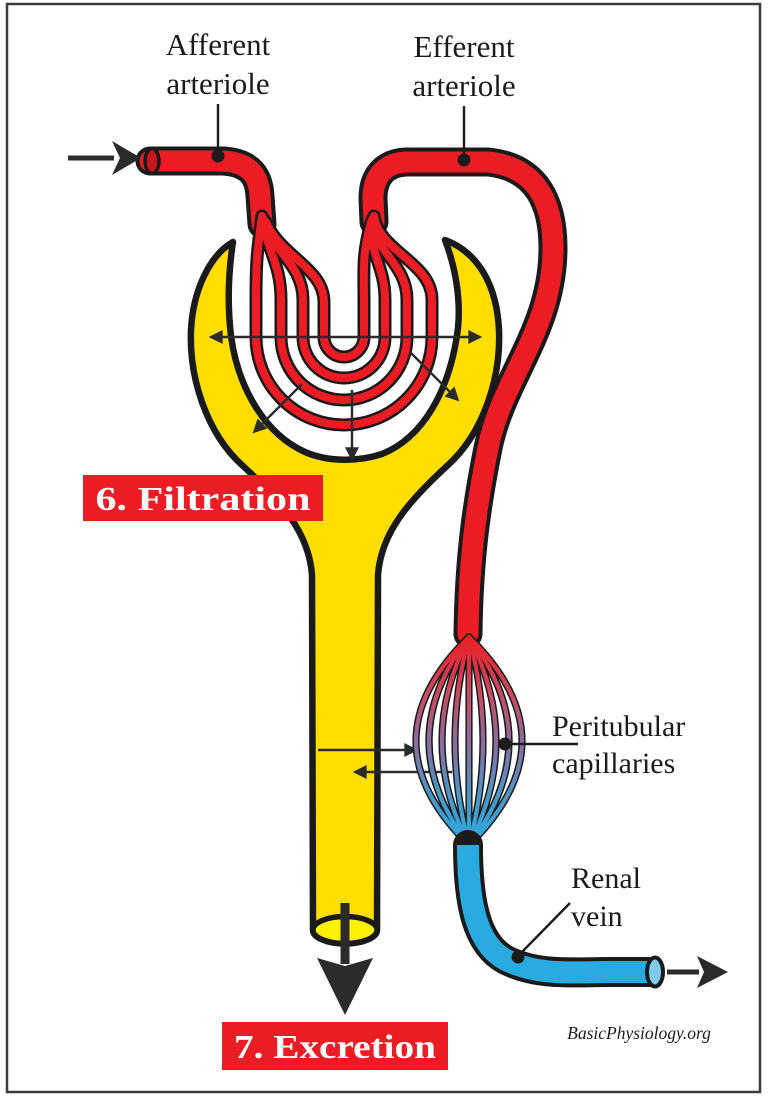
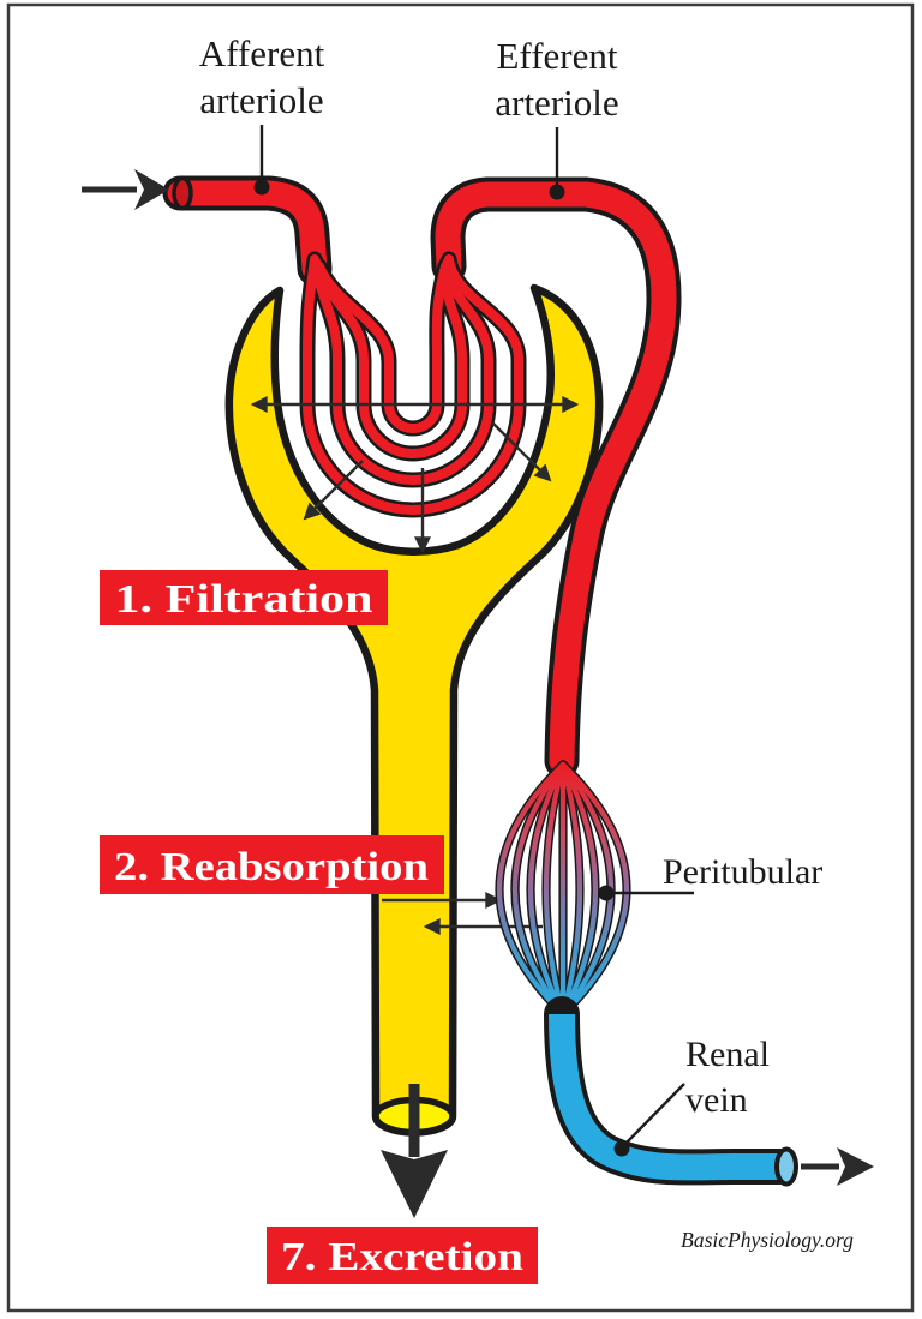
- 6. Filtration
+ 1. Filtration
+ 2. Reabsorption
  7. Excretion
  Afferent
  arteriole
  Efferent
  arteriole
  Peritubular
- capillaries
  Renal
  vein
  BasicPhysiology.org
